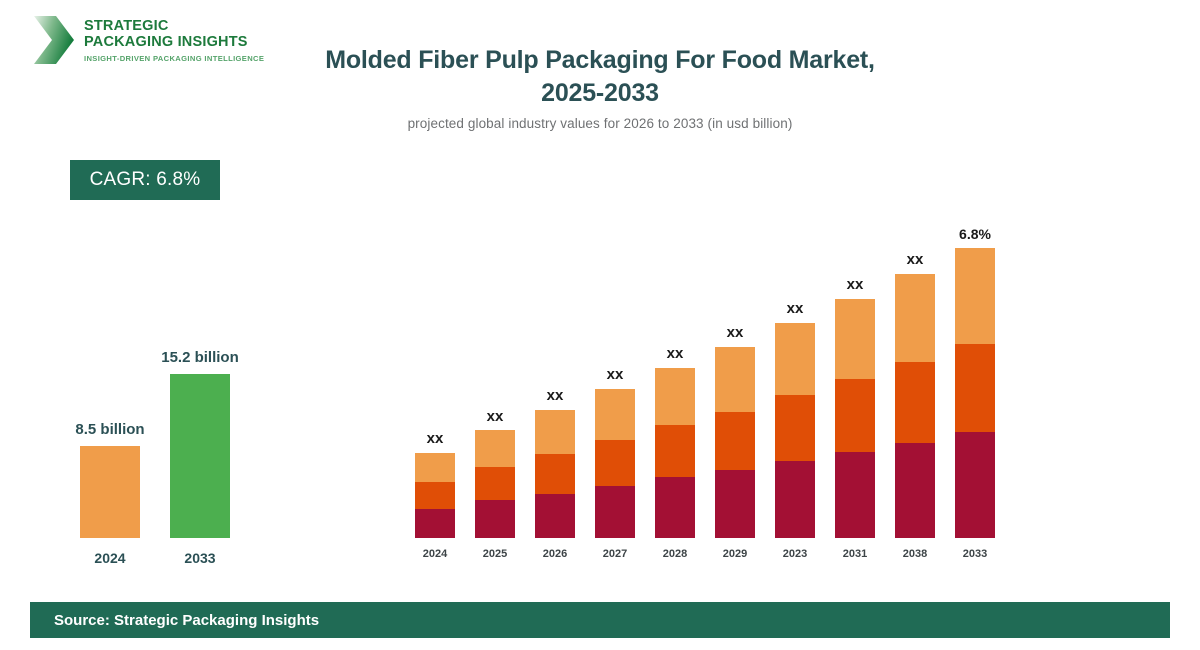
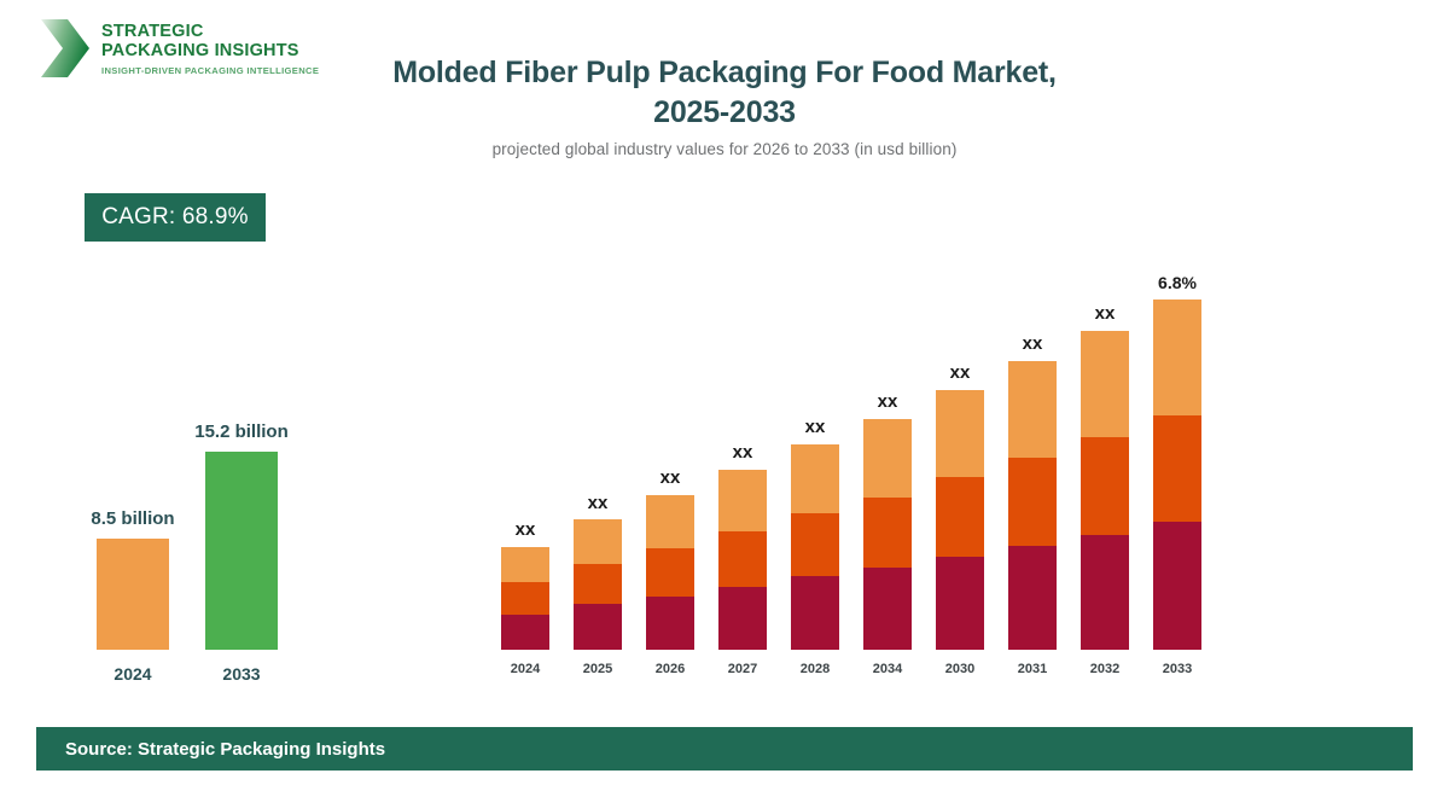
  STRATEGIC
  PACKAGING INSIGHTS
  INSIGHT-DRIVEN PACKAGING INTELLIGENCE
  Molded Fiber Pulp Packaging For Food Market, 2025-2033
  projected global industry values for 2026 to 2033 (in usd billion)
- CAGR: 6.8%
+ CAGR: 68.9%
  8.5 billion
  2024
  15.2 billion
  2033
  2024
  xx
  2025
  xx
  2026
  xx
  2027
  xx
  2028
  xx
- 2029
+ 2034
  xx
- 2023
+ 2030
  xx
  2031
  xx
- 2038
+ 2032
  xx
  2033
  6.8%
  Source: Strategic Packaging Insights
